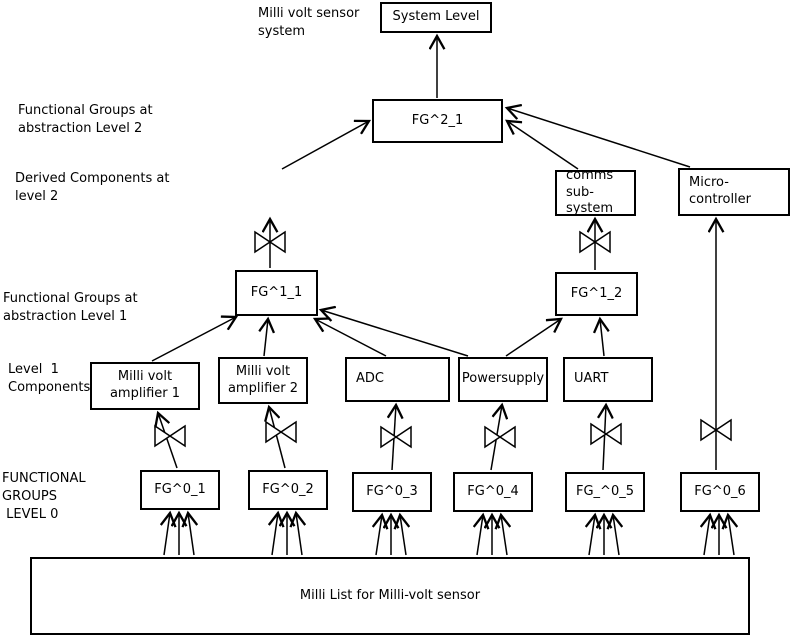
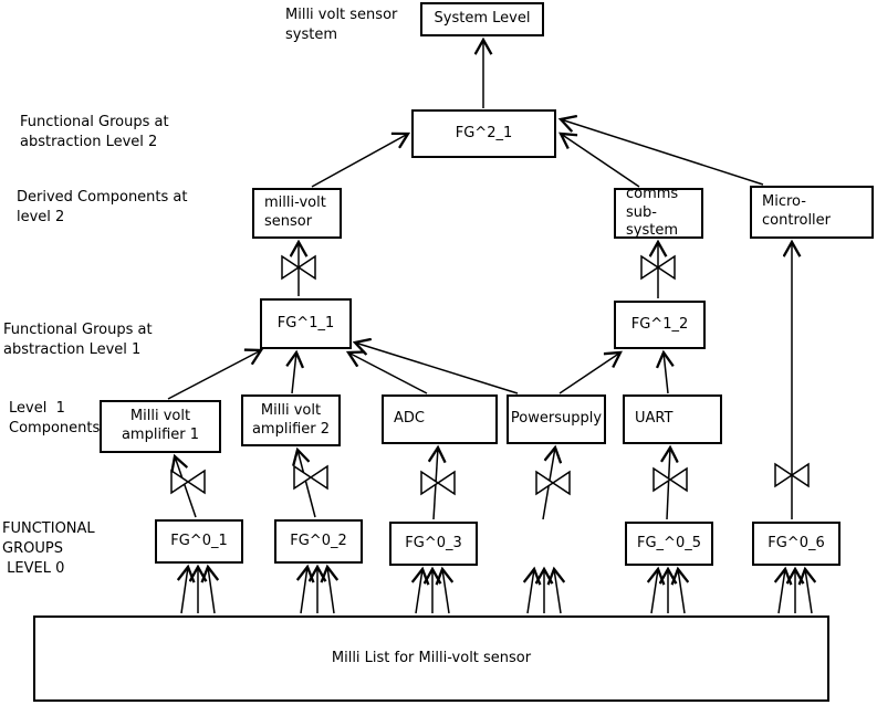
  System Level
  FG^2_1
+ milli-volt
+ sensor
  comms
  sub-system
  Micro-
  controller
  FG^1_1
  FG^1_2
  Milli volt
  amplifier 1
  Milli volt
  amplifier 2
  ADC
  Powersupply
  UART
  FG^0_1
  FG^0_2
  FG^0_3
- FG^0_4
  FG_^0_5
  FG^0_6
  Milli List for Milli-volt sensor
  Milli volt sensor
  system
  Functional Groups at
  abstraction Level 2
  Derived Components at
  level 2
  Functional Groups at
  abstraction Level 1
  Level 1
  Components
  FUNCTIONAL
  GROUPS
  LEVEL 0
